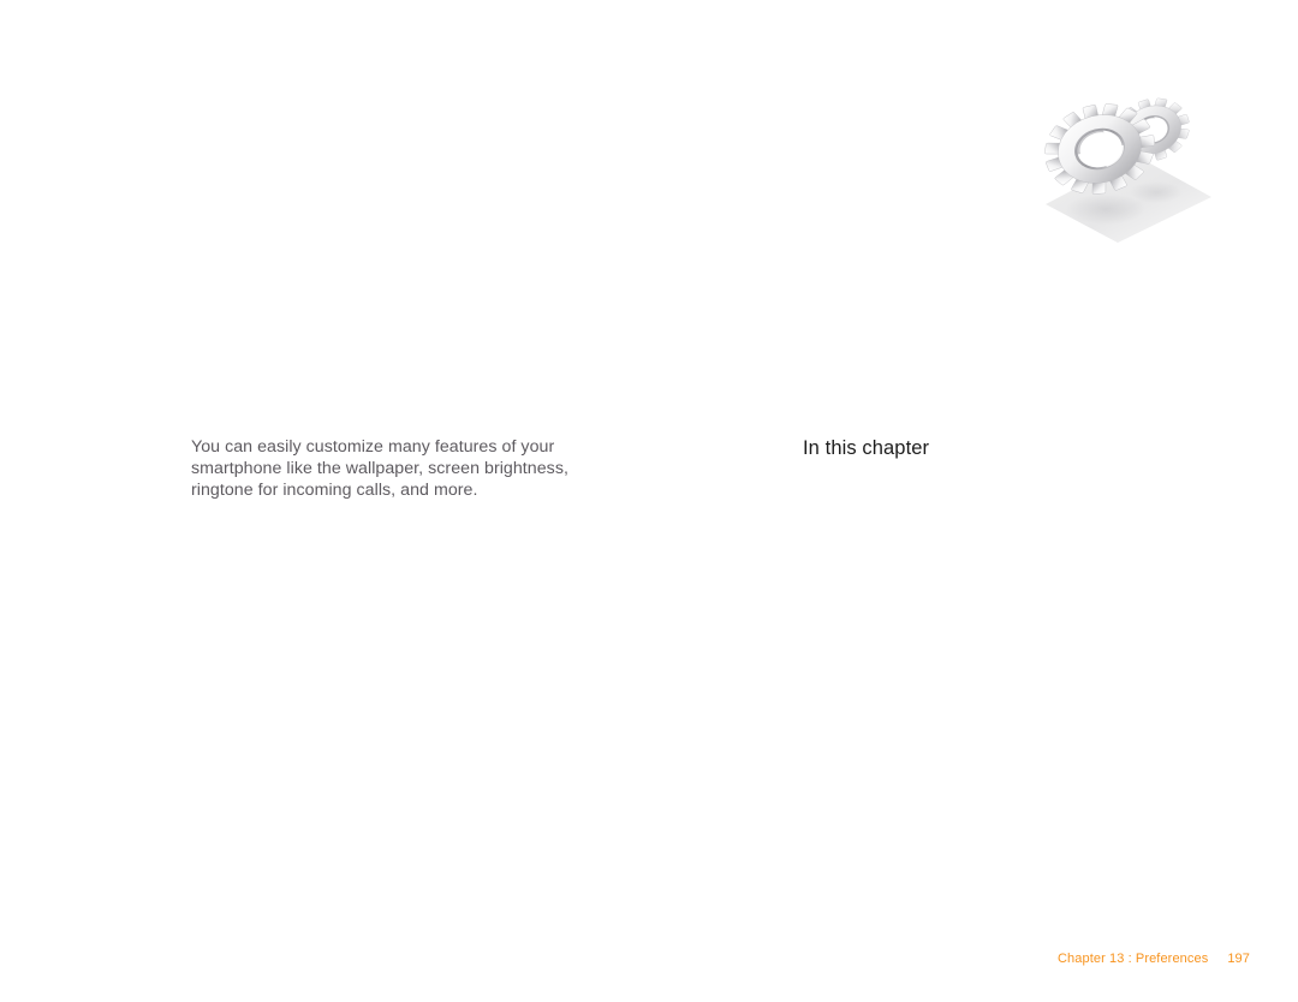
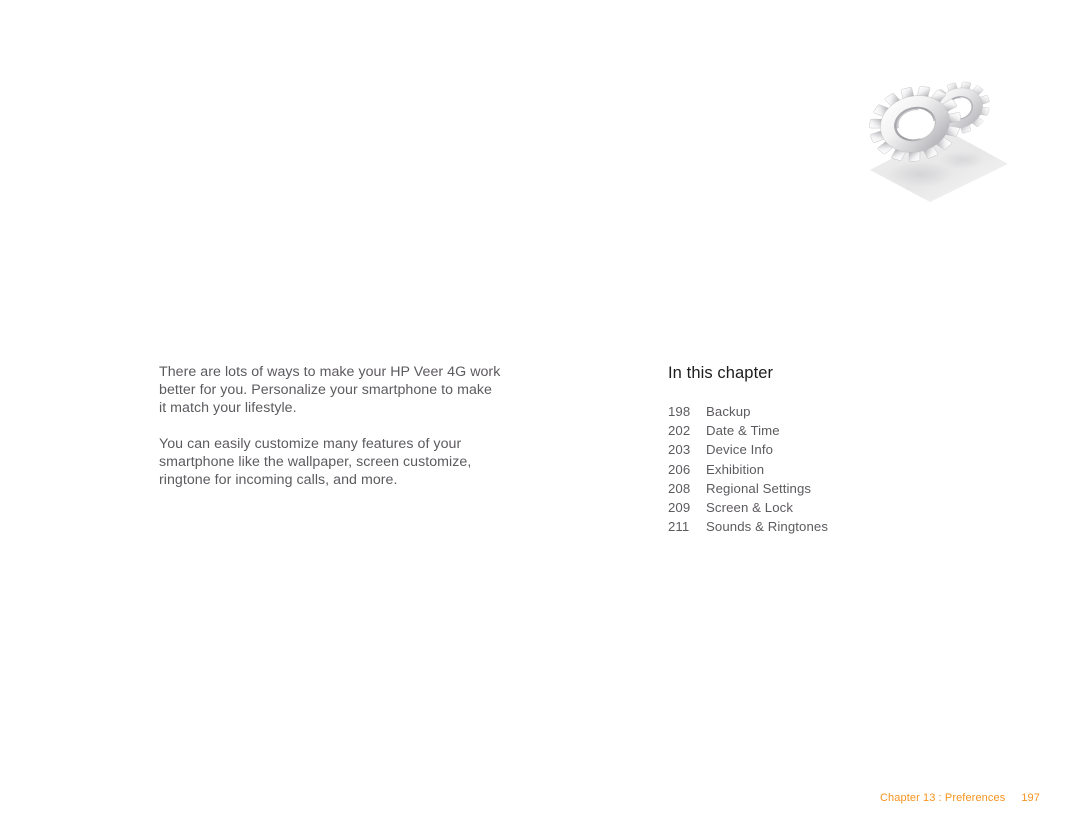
+ There are lots of ways to make your HP Veer 4G work better for you. Personalize your smartphone to make it match your lifestyle.
- You can easily customize many features of your smartphone like the wallpaper, screen brightness, ringtone for incoming calls, and more.
+ You can easily customize many features of your smartphone like the wallpaper, screen customize, ringtone for incoming calls, and more.
  In this chapter
+ 198
+ Backup
+ 202
+ Date & Time
+ 203
+ Device Info
+ 206
+ Exhibition
+ 208
+ Regional Settings
+ 209
+ Screen & Lock
+ 211
+ Sounds & Ringtones
  Chapter 13 : Preferences
  197
